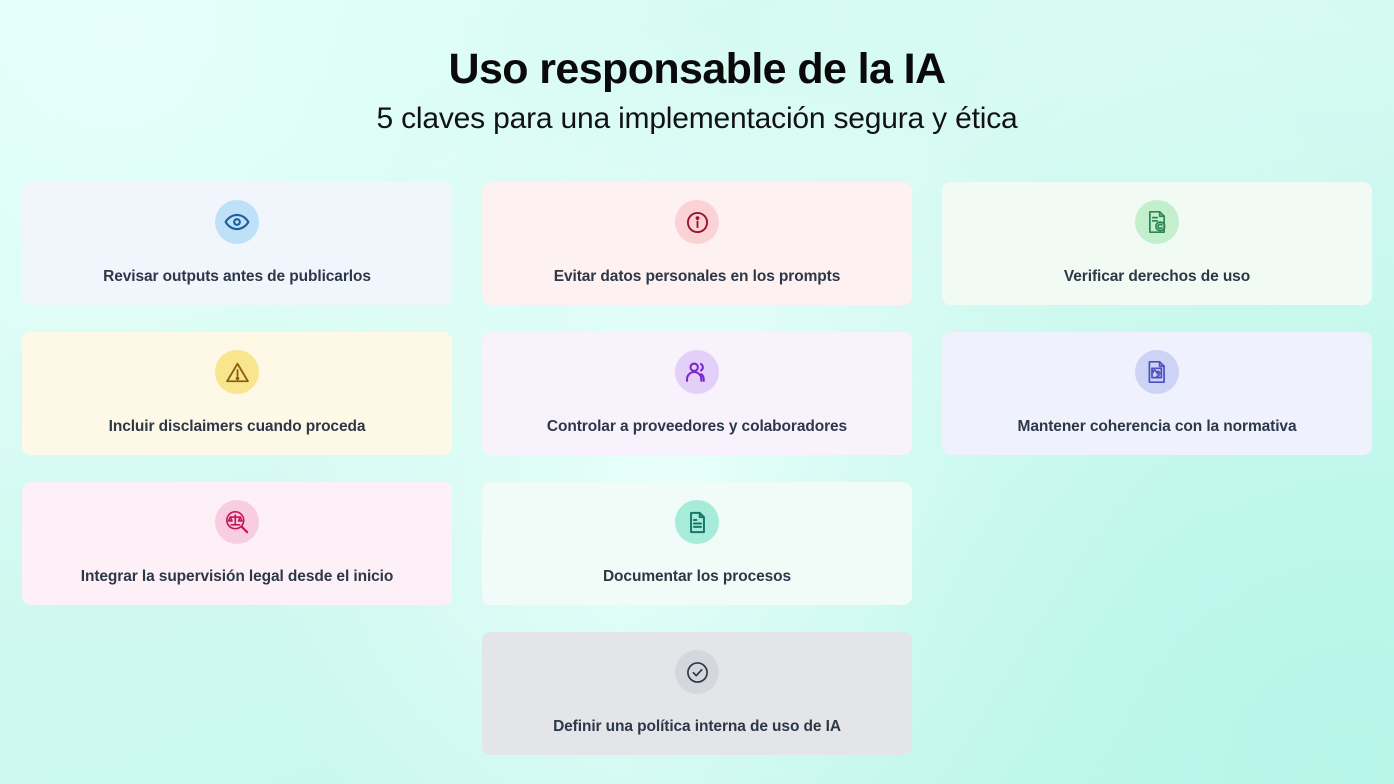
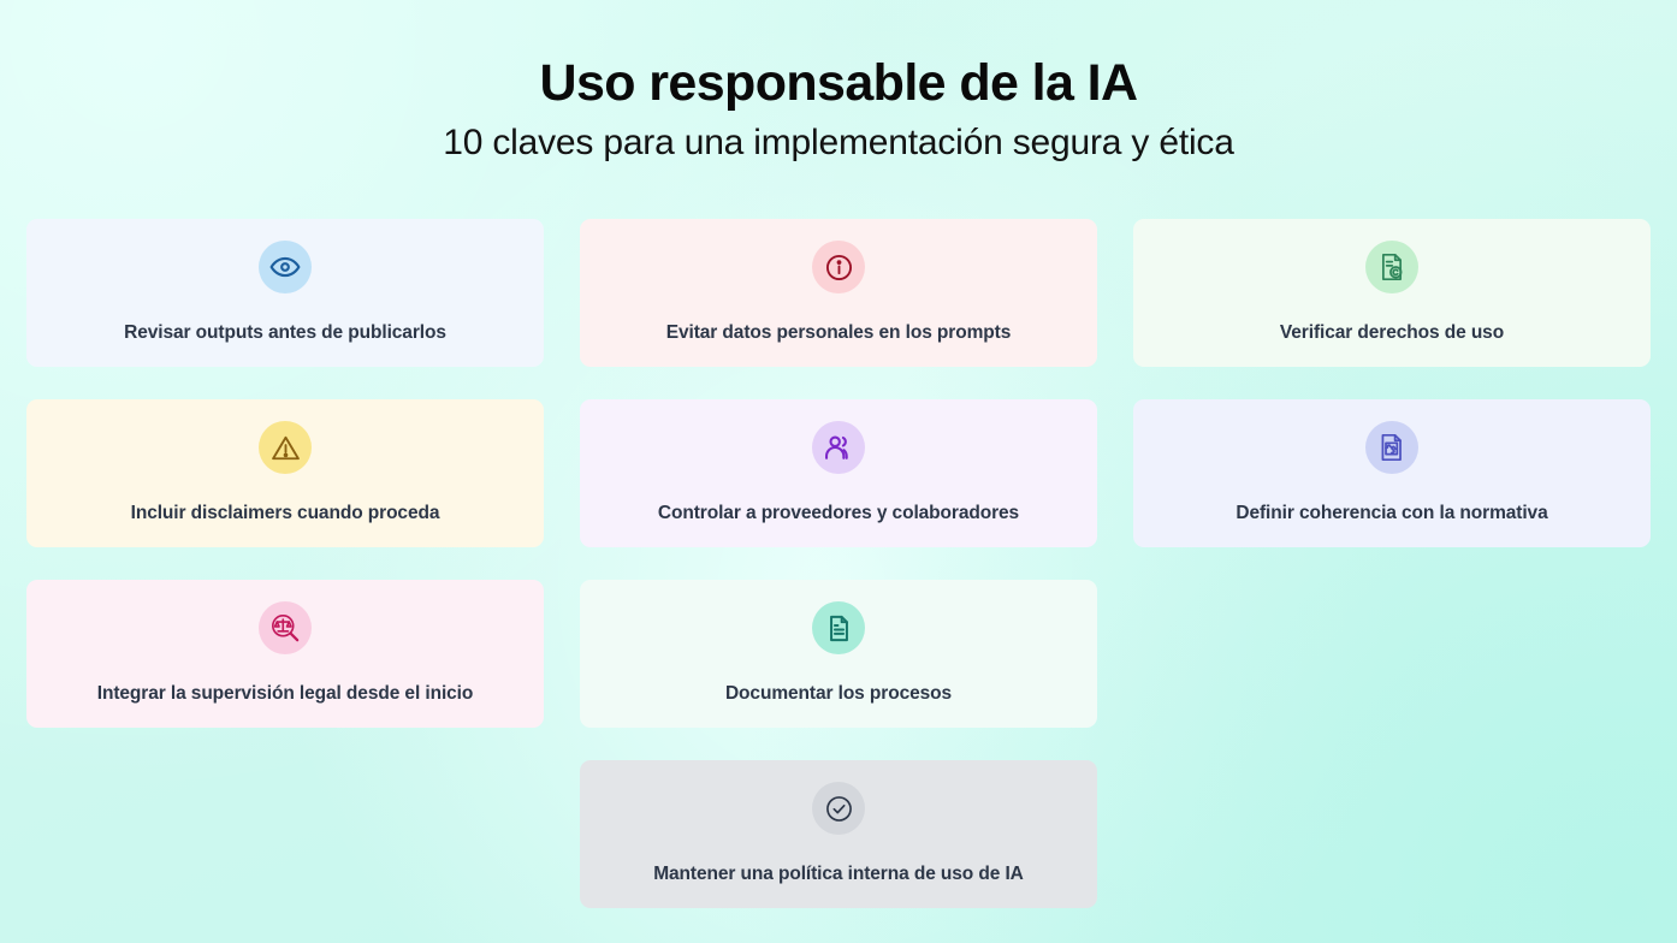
  Uso responsable de la IA
- 5 claves para una implementación segura y ética
+ 10 claves para una implementación segura y ética
  Revisar outputs antes de publicarlos
  Evitar datos personales en los prompts
  Verificar derechos de uso
  Incluir disclaimers cuando proceda
  Controlar a proveedores y colaboradores
- Mantener coherencia con la normativa
+ Definir coherencia con la normativa
  Integrar la supervisión legal desde el inicio
  Documentar los procesos
- Definir una política interna de uso de IA
+ Mantener una política interna de uso de IA
